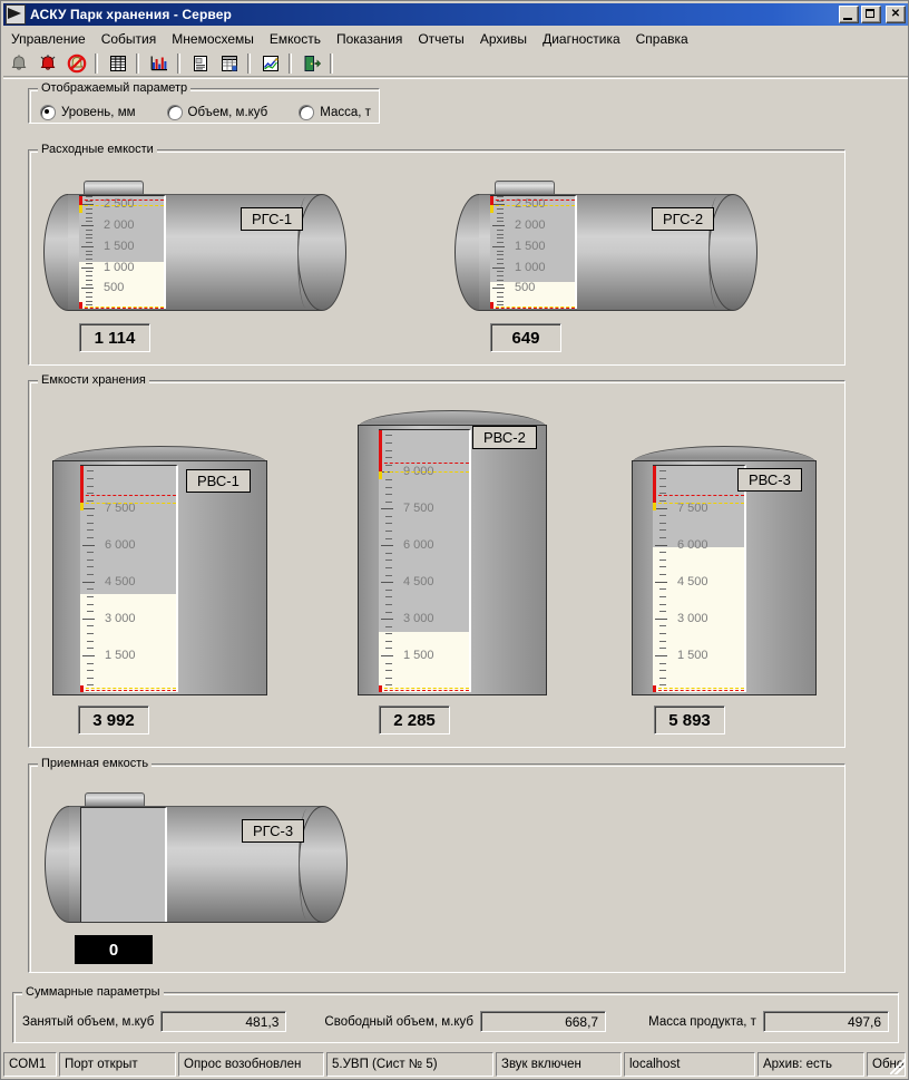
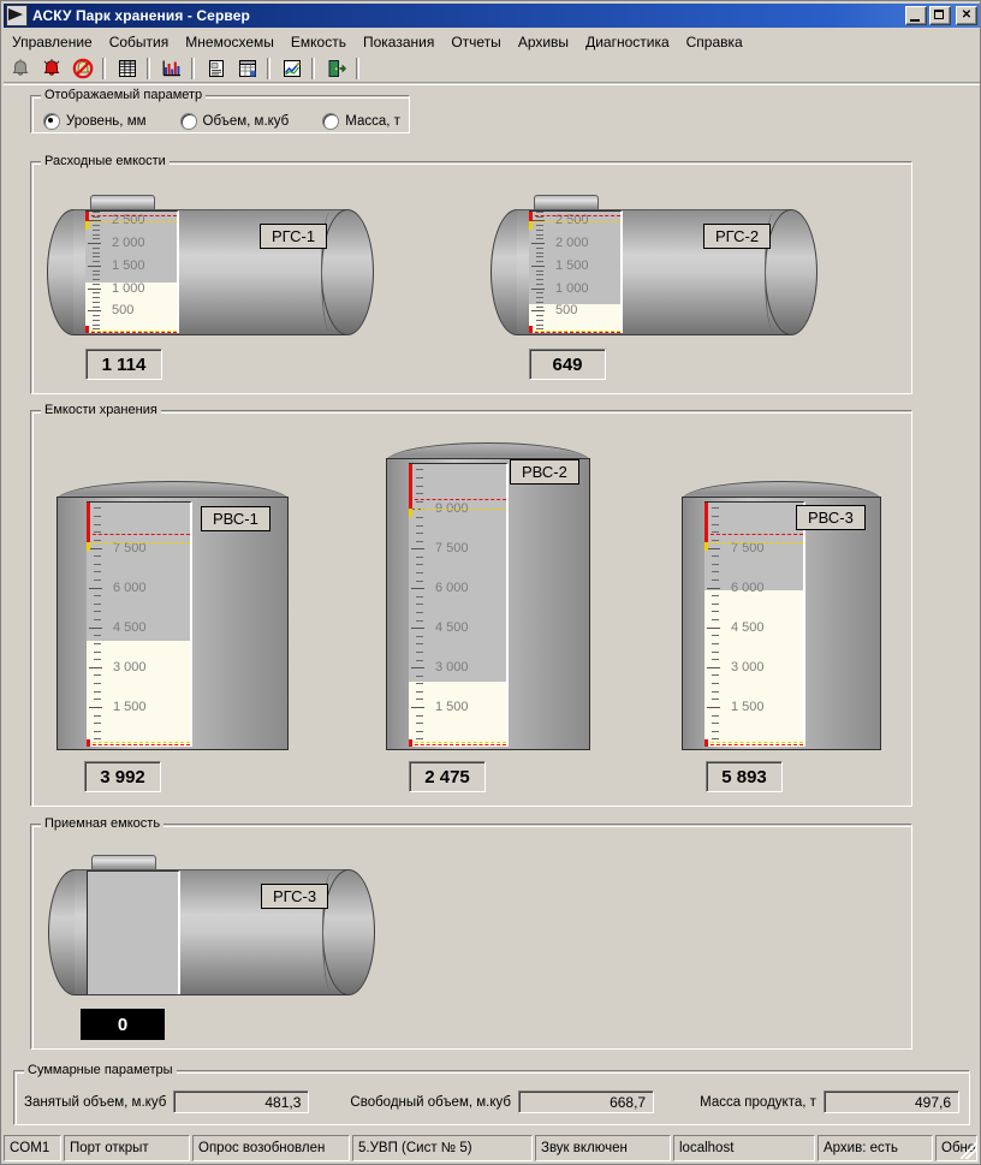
  АСКУ Парк хранения - Сервер
  ✕
  Управление
  События
  Мнемосхемы
  Емкость
  Показания
  Отчеты
  Архивы
  Диагностика
  Справка
  Отображаемый параметр
  Уровень, мм
  Объем, м.куб
  Масса, т
  Расходные емкости
  500
  1 000
  1 500
  2 000
  2 500
  РГС-1
  1 114
  500
  1 000
  1 500
  2 000
  2 500
  РГС-2
  649
  Емкости хранения
  1 500
  3 000
  4 500
  6 000
  7 500
  РВС-1
  3 992
  1 500
  3 000
  4 500
  6 000
  7 500
  9 000
  РВС-2
- 2 285
+ 2 475
  1 500
  3 000
  4 500
  6 000
  7 500
  РВС-3
  5 893
  Приемная емкость
  РГС-3
  0
  Суммарные параметры
  Занятый объем, м.куб
  481,3
  Свободный объем, м.куб
  668,7
  Масса продукта, т
  497,6
  COM1
  Порт открыт
  Опрос возобновлен
  5.УВП (Сист № 5)
  Звук включен
  localhost
  Архив: есть
